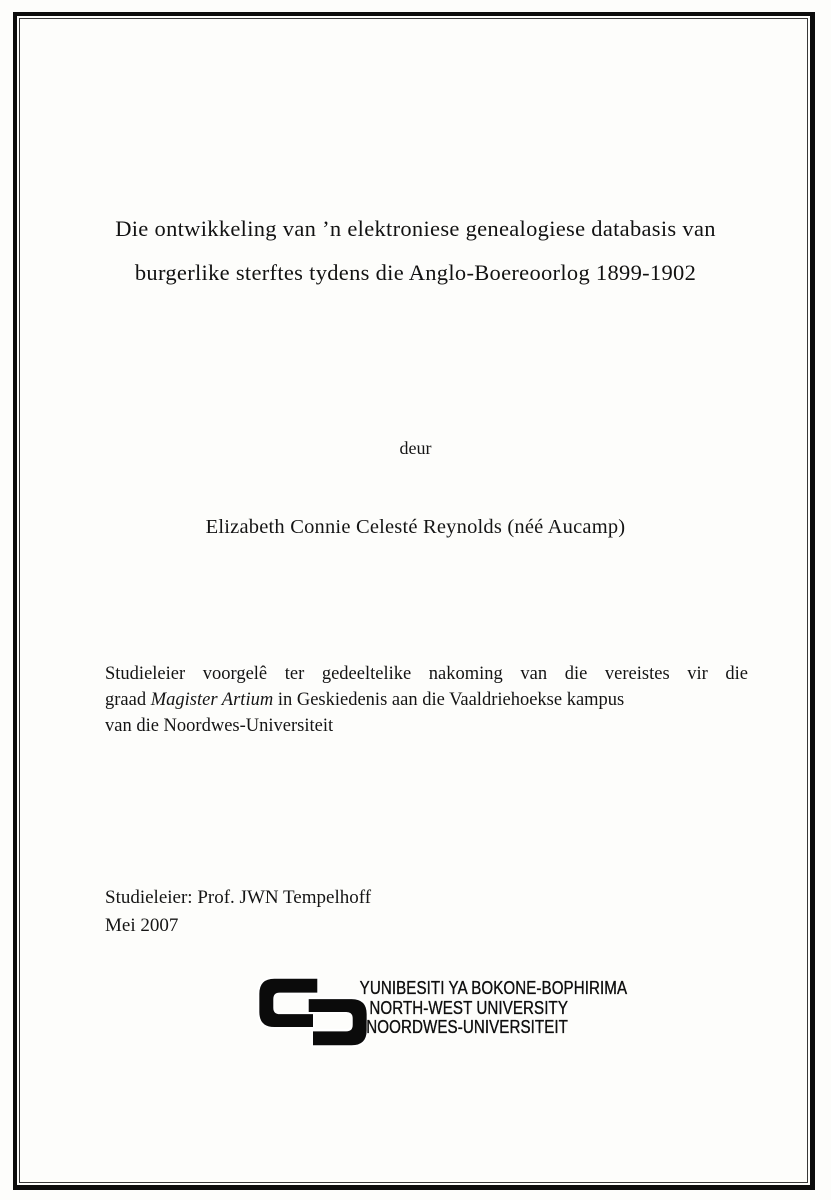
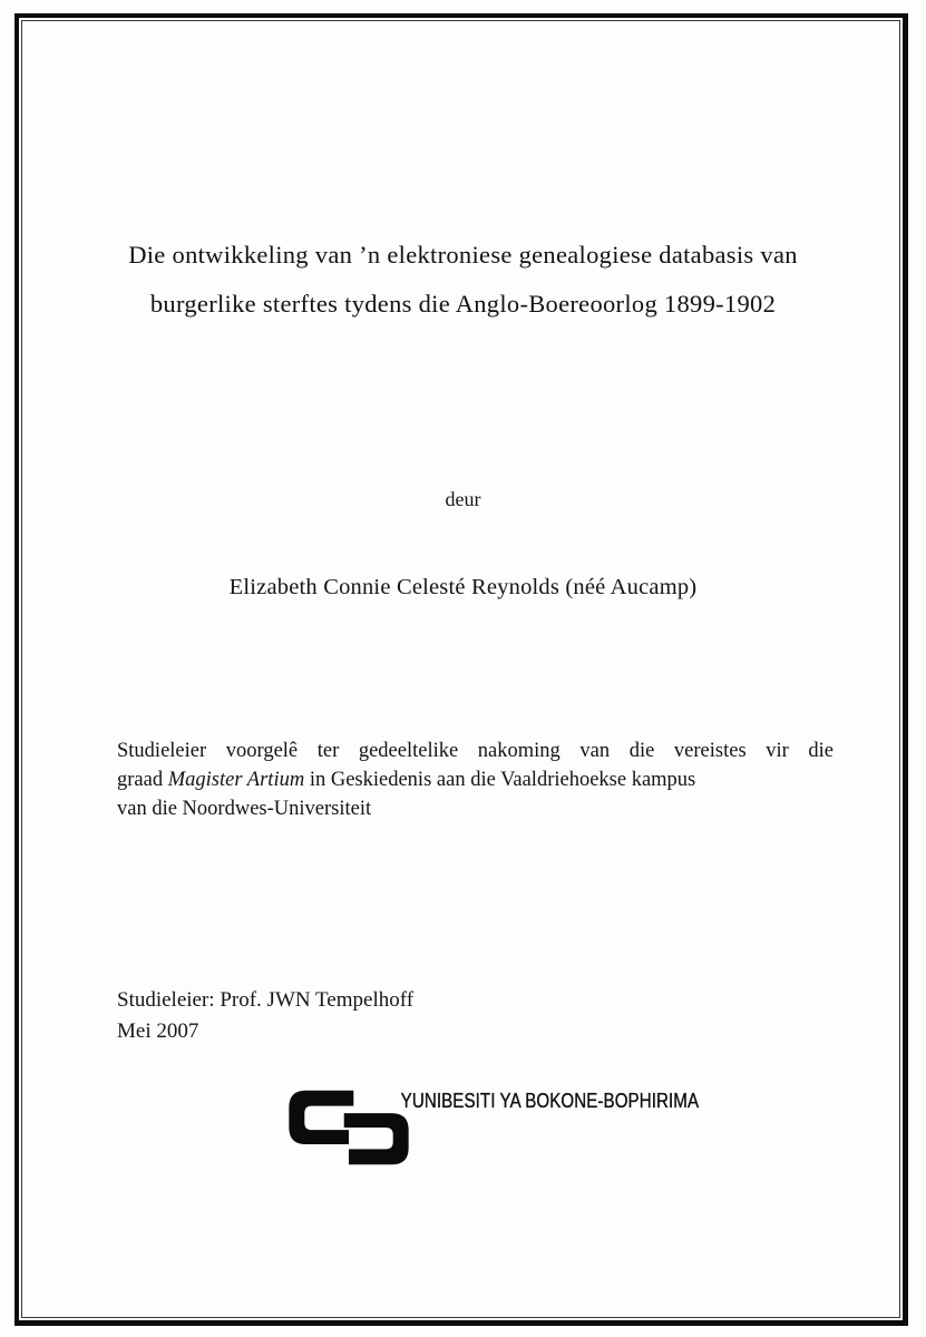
  Die ontwikkeling van ’n elektroniese genealogiese databasis van
  burgerlike sterftes tydens die Anglo-Boereoorlog 1899-1902
  deur
  Elizabeth Connie Celesté Reynolds (néé Aucamp)
  Studieleier voorgelê ter gedeeltelike nakoming van die vereistes vir die
  graad Magister Artium in Geskiedenis aan die Vaaldriehoekse kampus
  van die Noordwes-Universiteit
  Studieleier: Prof. JWN Tempelhoff
  Mei 2007
  YUNIBESITI YA BOKONE-BOPHIRIMA
- NORTH-WEST UNIVERSITY
- NOORDWES-UNIVERSITEIT
